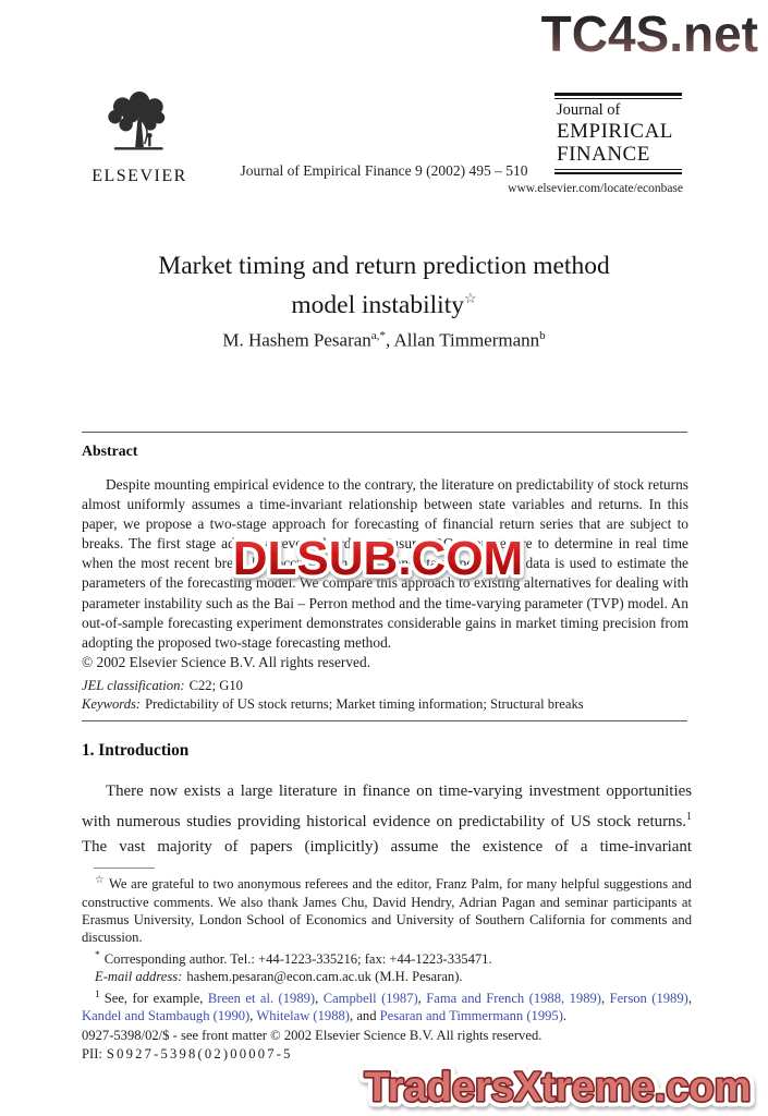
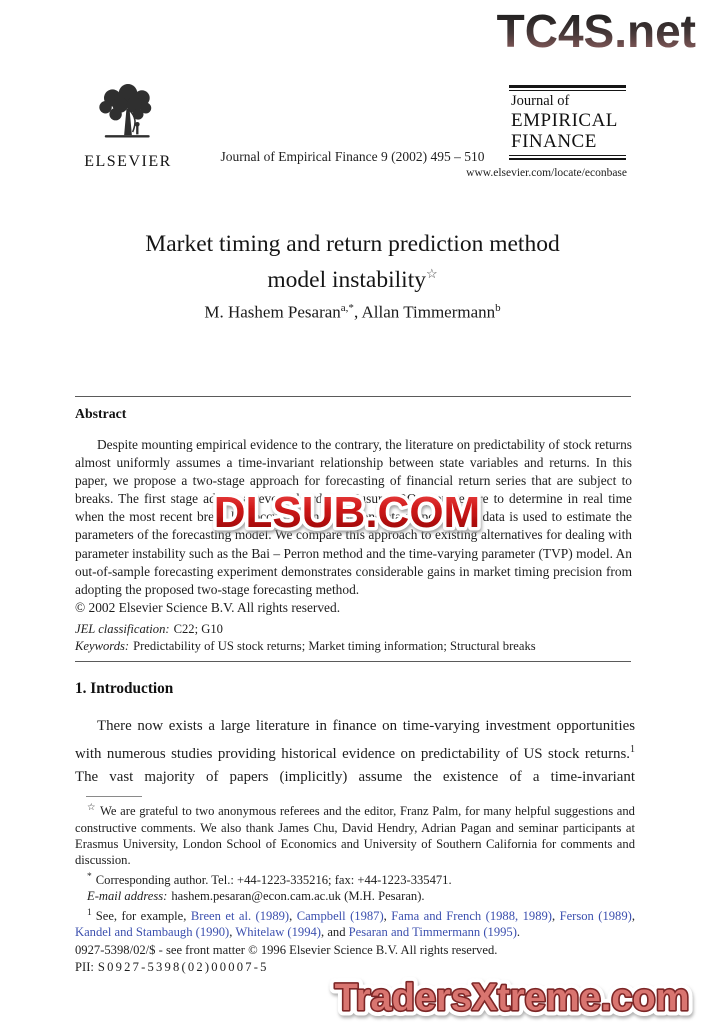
  TC4S.net
  ELSEVIER
  Journal of Empirical Finance 9 (2002) 495 – 510
  Journal of
  EMPIRICAL
  FINANCE
  www.elsevier.com/locate/econbase
  Market timing and return prediction method
  model instability☆
  M. Hashem Pesarana,*, Allan Timmermannb
  Abstract
  Despite mounting empirical evidence to the contrary, the literature on predictability of stock returns almost uniformly assumes a time-invariant relationship between state variables and returns. In this paper, we propose a two-stage approach for forecasting of financial return series that are subject to breaks. The first stage adopts a reversed ordered Cusum (ROC) procedure to determine in real time when the most recent break has occurred. In the second stage, post-break data is used to estimate the parameters of the forecasting model. We compare this approach to existing alternatives for dealing with parameter instability such as the Bai – Perron method and the time-varying parameter (TVP) model. An out-of-sample forecasting experiment demonstrates considerable gains in market timing precision from adopting the proposed two-stage forecasting method.
  © 2002 Elsevier Science B.V. All rights reserved.
  JEL classification: C22; G10
  Keywords: Predictability of US stock returns; Market timing information; Structural breaks
  1. Introduction
  There now exists a large literature in finance on time-varying investment opportunities with numerous studies providing historical evidence on predictability of US stock returns.1 The vast majority of papers (implicitly) assume the existence of a time-invariant
  ☆ We are grateful to two anonymous referees and the editor, Franz Palm, for many helpful suggestions and constructive comments. We also thank James Chu, David Hendry, Adrian Pagan and seminar participants at Erasmus University, London School of Economics and University of Southern California for comments and discussion.
  * Corresponding author. Tel.: +44-1223-335216; fax: +44-1223-335471.
  E-mail address: hashem.pesaran@econ.cam.ac.uk (M.H. Pesaran).
- 1 See, for example, Breen et al. (1989), Campbell (1987), Fama and French (1988, 1989), Ferson (1989), Kandel and Stambaugh (1990), Whitelaw (1988), and Pesaran and Timmermann (1995).
+ 1 See, for example, Breen et al. (1989), Campbell (1987), Fama and French (1988, 1989), Ferson (1989), Kandel and Stambaugh (1990), Whitelaw (1994), and Pesaran and Timmermann (1995).
- 0927-5398/02/$ - see front matter © 2002 Elsevier Science B.V. All rights reserved.
+ 0927-5398/02/$ - see front matter © 1996 Elsevier Science B.V. All rights reserved.
  PII: S0927-5398(02)00007-5
  DLSUB.COM
  TradersXtreme.com
